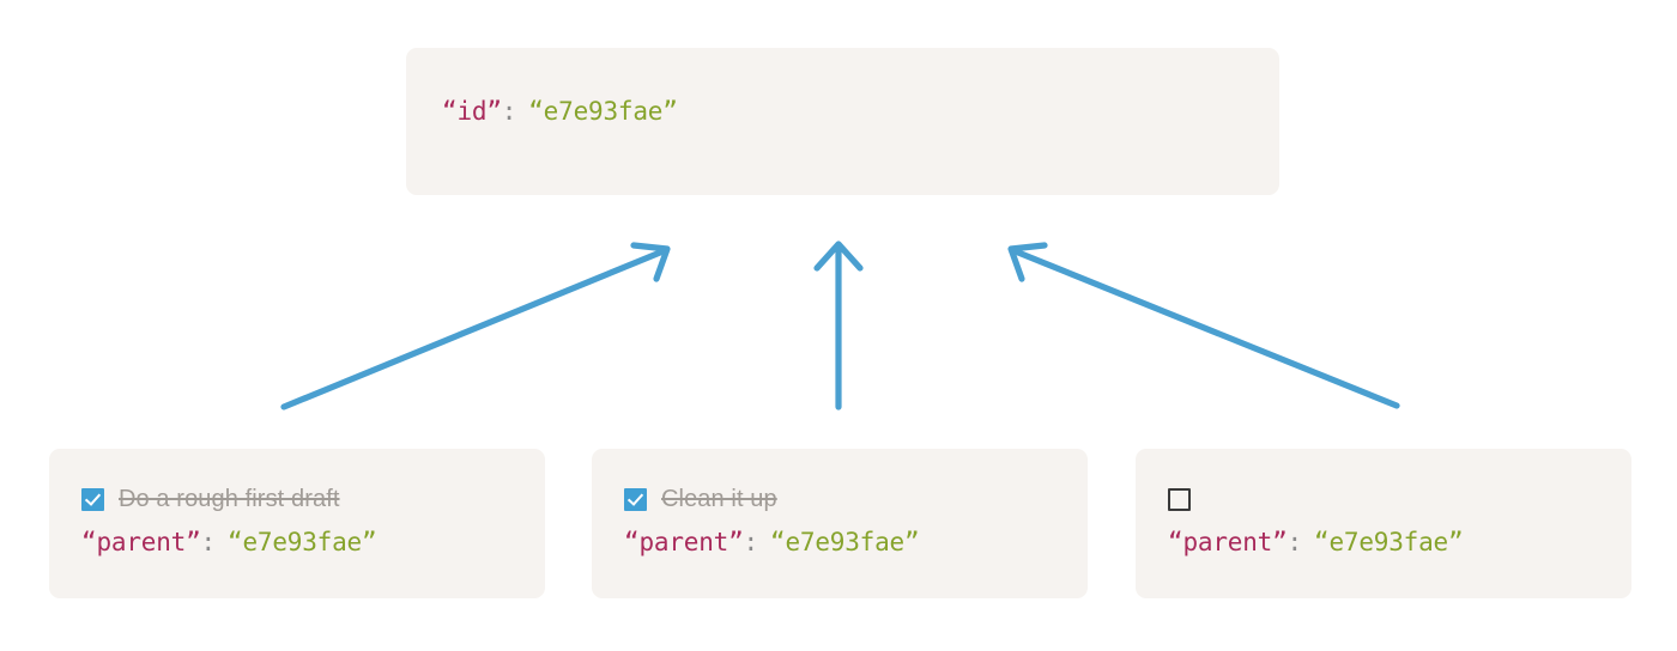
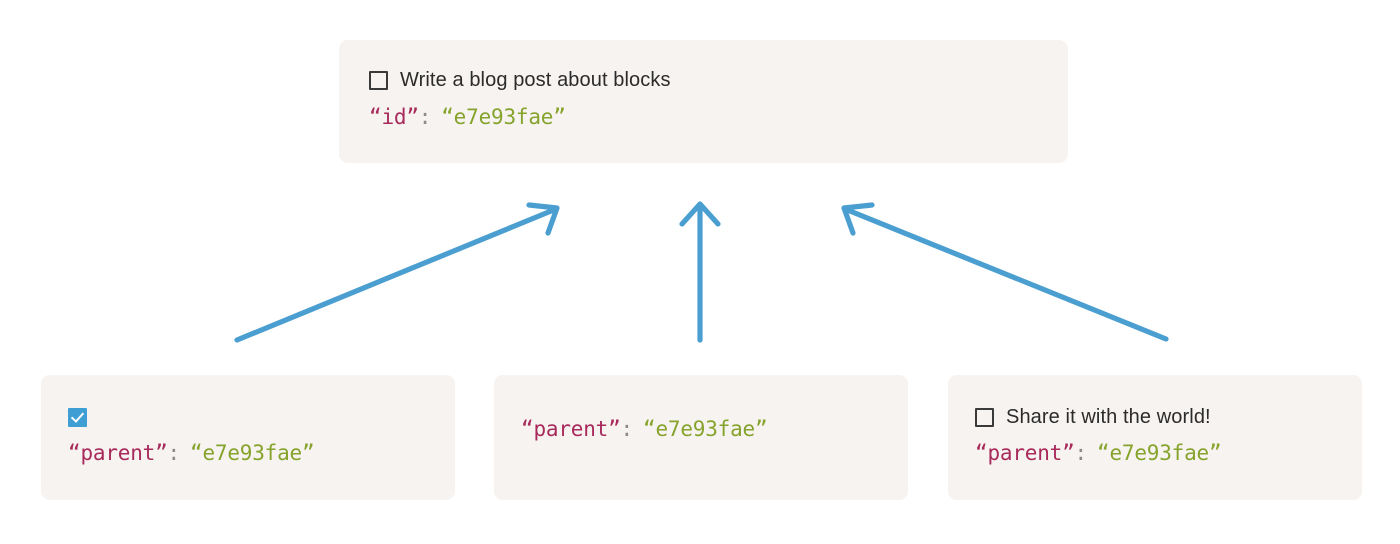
+ Write a blog post about blocks
  “id”: “e7e93fae”
- Do a rough first draft
  “parent”: “e7e93fae”
- Clean it up
  “parent”: “e7e93fae”
+ Share it with the world!
  “parent”: “e7e93fae”
